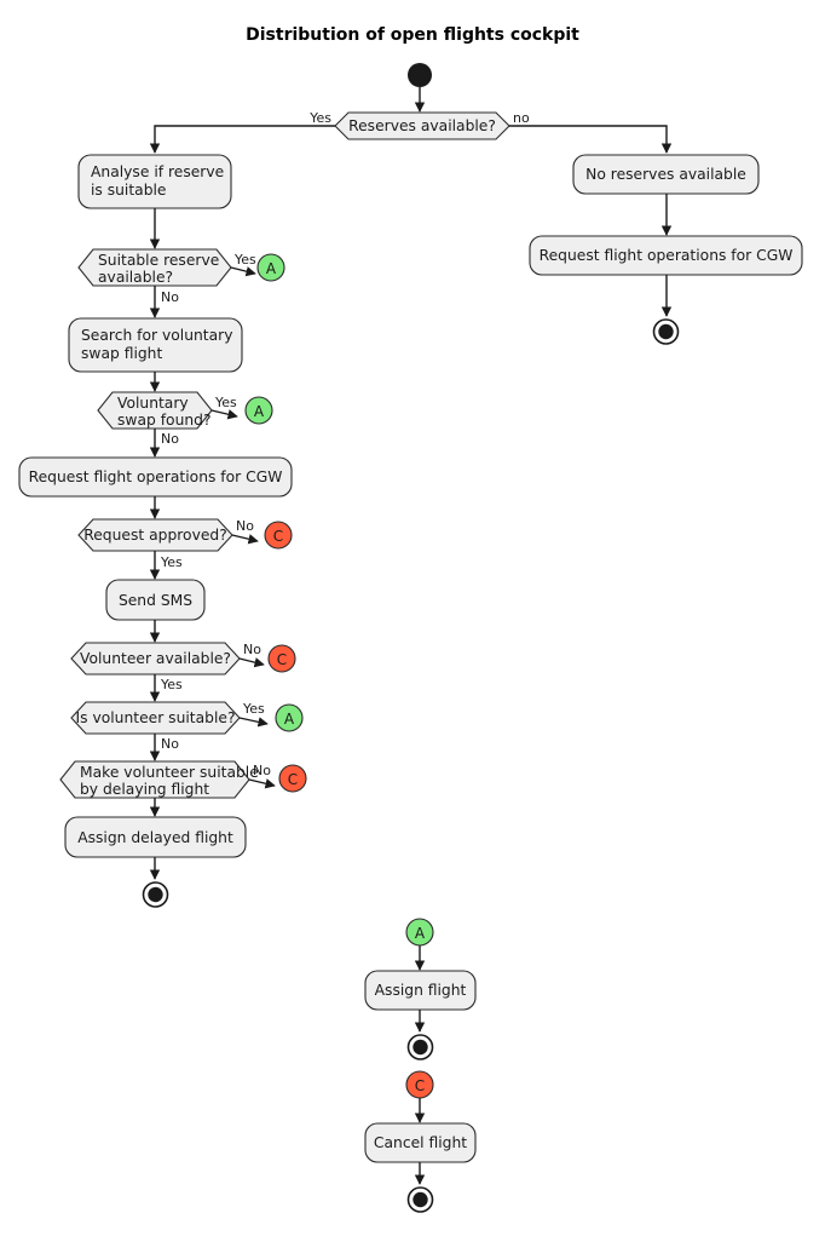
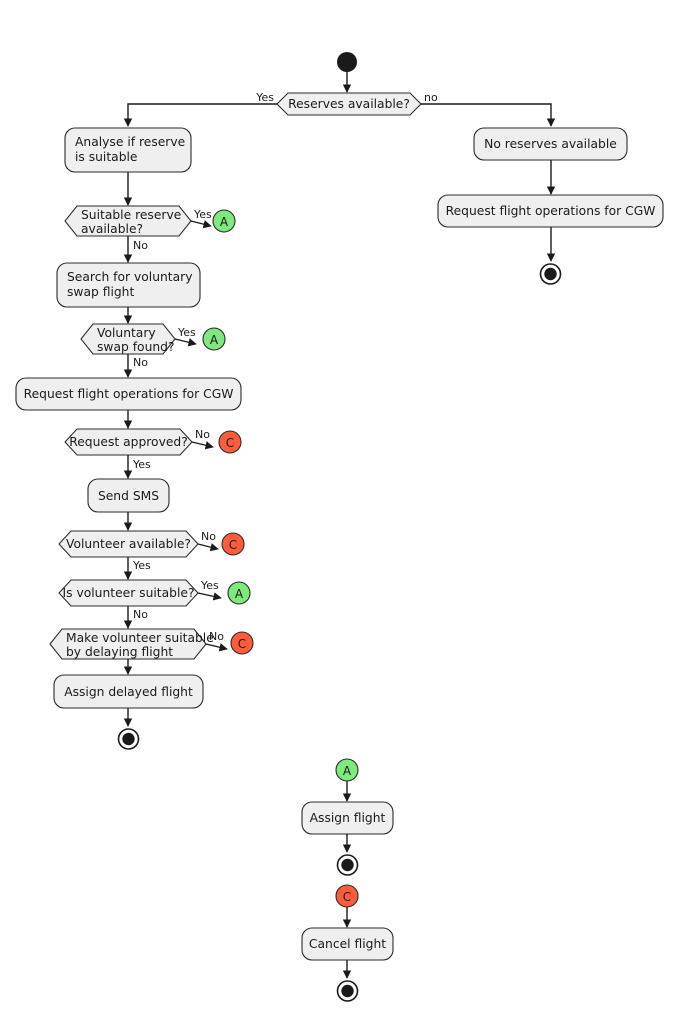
- Distribution of open flights cockpit
  Reserves available?
  Yes
  no
  Analyse if reserve
  is suitable
  Suitable reserve
  available?
  Yes
  No
  A
  Search for voluntary
  swap flight
  Voluntary
  swap found?
  Yes
  No
  A
  Request flight operations for CGW
  Request approved?
  No
  Yes
  C
  Send SMS
  Volunteer available?
  No
  Yes
  C
  Is volunteer suitable?
  Yes
  No
  A
  Make volunteer suitable
  by delaying flight
  No
  C
  Assign delayed flight
  No reserves available
  Request flight operations for CGW
  A
  Assign flight
  C
  Cancel flight
